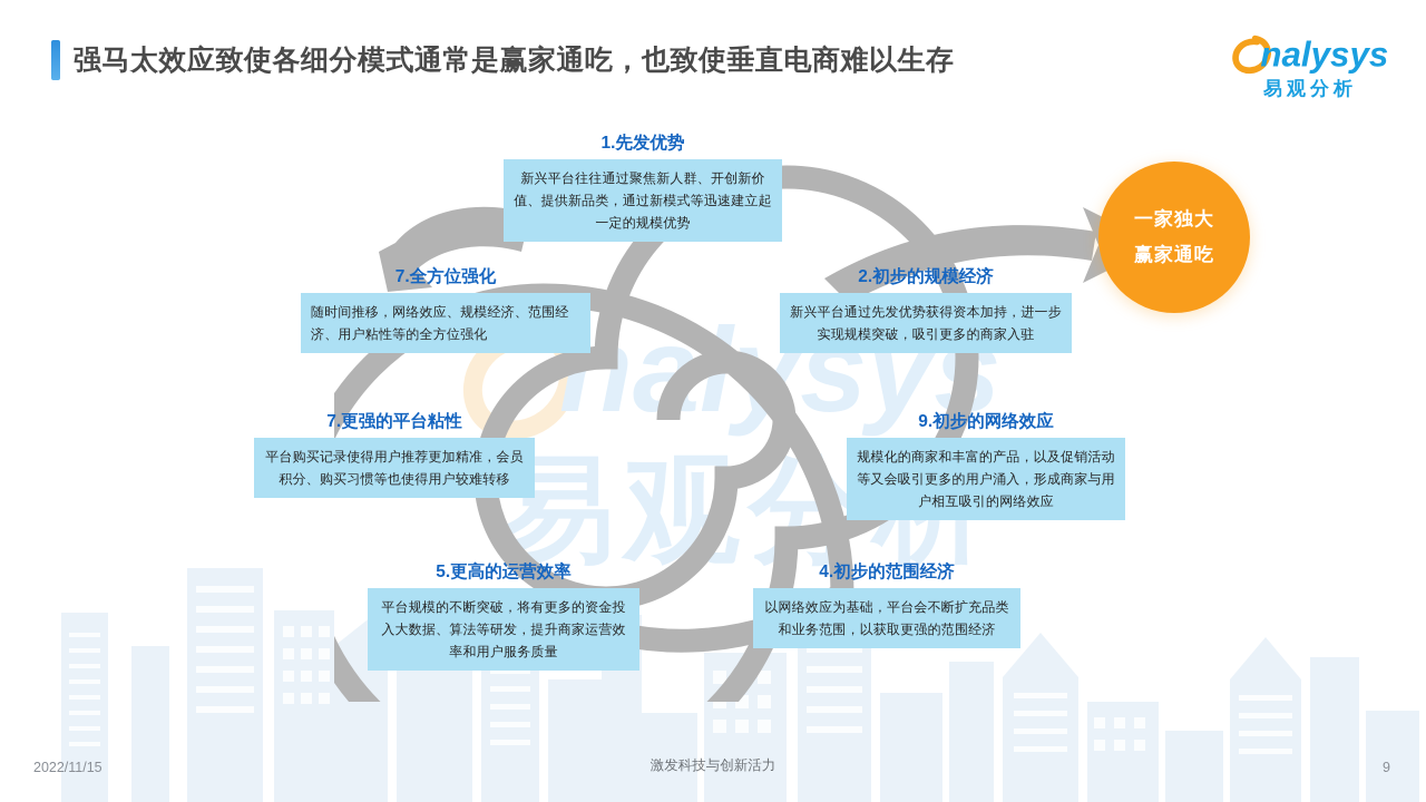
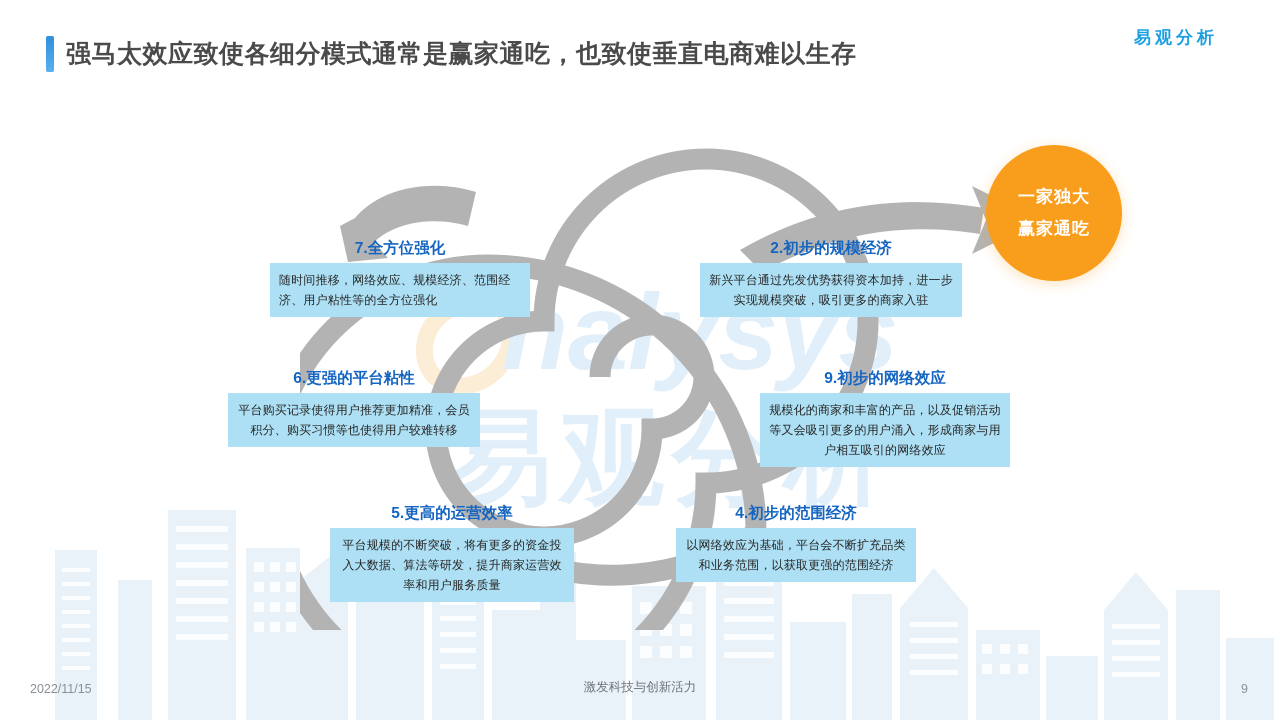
  易观分
- 1.先发优势
- 新兴平台往往通过聚焦新人群、开创新价值、提供新品类，通过新模式等迅速建立起一定的规模优势
  2.初步的规模经济
  新兴平台通过先发优势获得资本加持，进一步实现规模突破，吸引更多的商家入驻
  9.初步的网络效应
  规模化的商家和丰富的产品，以及促销活动等又会吸引更多的用户涌入，形成商家与用户相互吸引的网络效应
  4.初步的范围经济
  以网络效应为基础，平台会不断扩充品类和业务范围，以获取更强的范围经济
  5.更高的运营效率
  平台规模的不断突破，将有更多的资金投入大数据、算法等研发，提升商家运营效率和用户服务质量
- 7.更强的平台粘性
+ 6.更强的平台粘性
  平台购买记录使得用户推荐更加精准，会员积分、购买习惯等也使得用户较难转移
  7.全方位强化
  随时间推移，网络效应、规模经济、范围经济、用户粘性等的全方位强化
  一家独大
  赢家通吃
  强马太效应致使各细分模式通常是赢家通吃，也致使垂直电商难以生存
- nalysys
  易观分析
  2022/11/15
  激发科技与创新活力
  9
